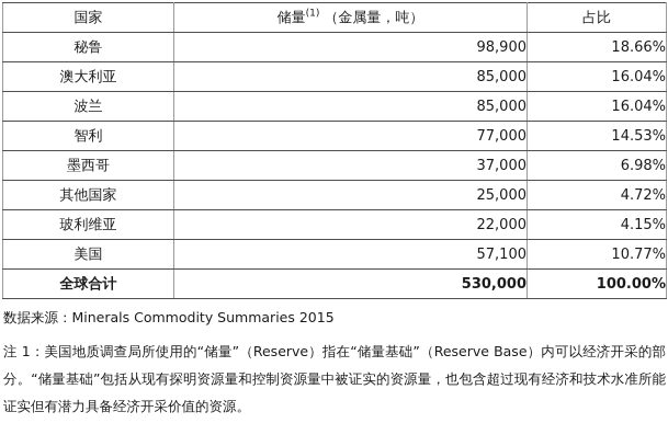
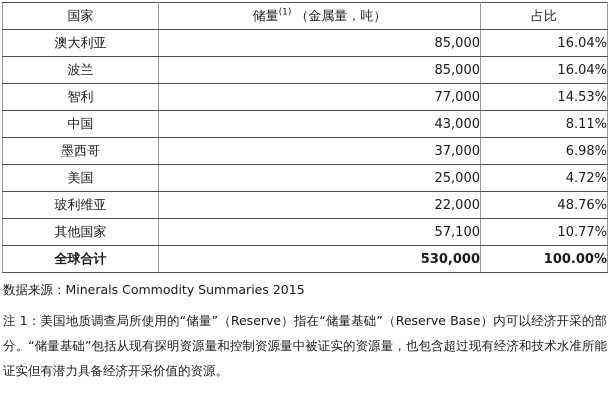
  国家	储量(1) （金属量，吨）	占比
- 秘鲁	98,900	18.66%
  澳大利亚	85,000	16.04%
  波兰	85,000	16.04%
  智利	77,000	14.53%
+ 中国	43,000	8.11%
  墨西哥	37,000	6.98%
- 其他国家	25,000	4.72%
+ 美国	25,000	4.72%
- 玻利维亚	22,000	4.15%
+ 玻利维亚	22,000	48.76%
- 美国	57,100	10.77%
+ 其他国家	57,100	10.77%
  全球合计	530,000	100.00%
  数据来源：Minerals Commodity Summaries 2015
  注 1：美国地质调查局所使用的“储量”（Reserve）指在“储量基础”（Reserve Base）内可以经济开采的部分。“储量基础”包括从现有探明资源量和控制资源量中被证实的资源量，也包含超过现有经济和技术水准所能证实但有潜力具备经济开采价值的资源。
